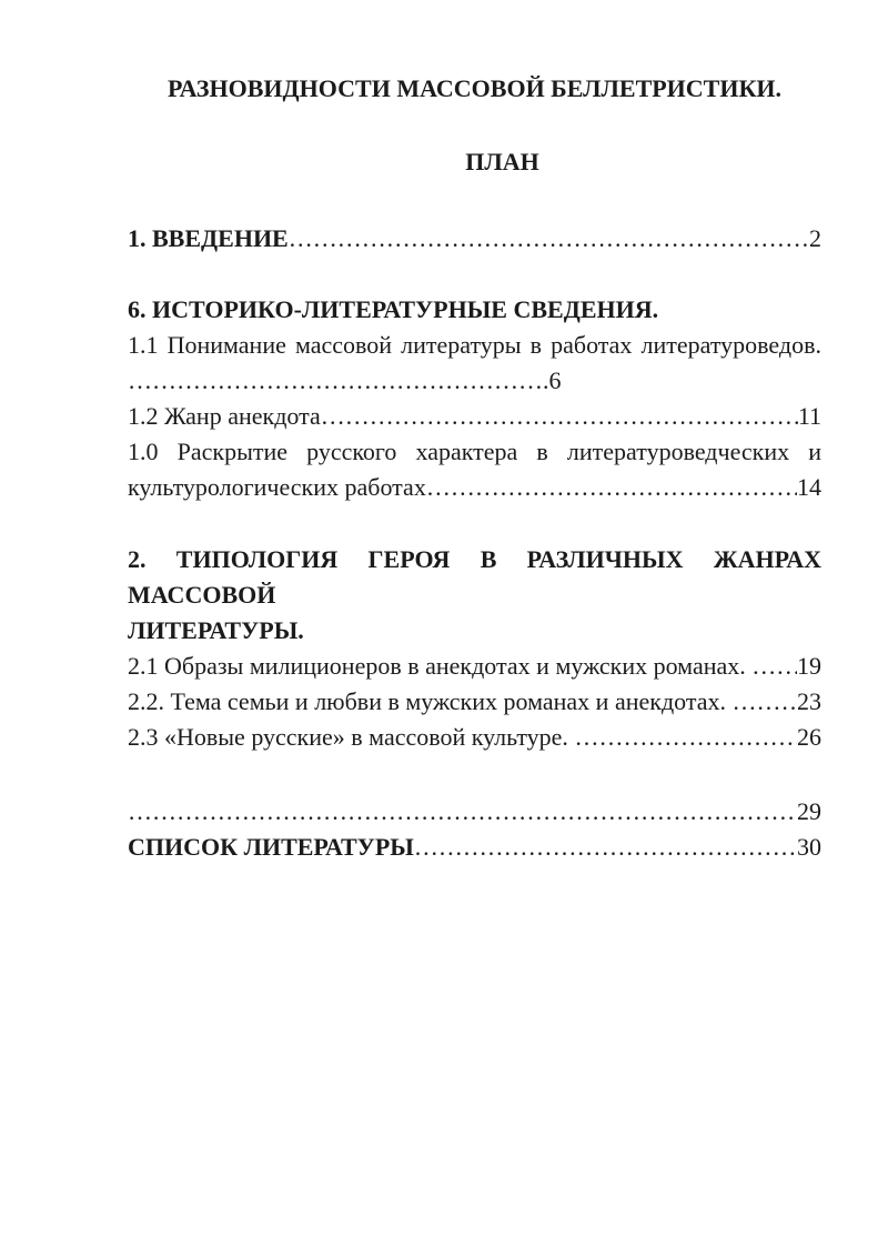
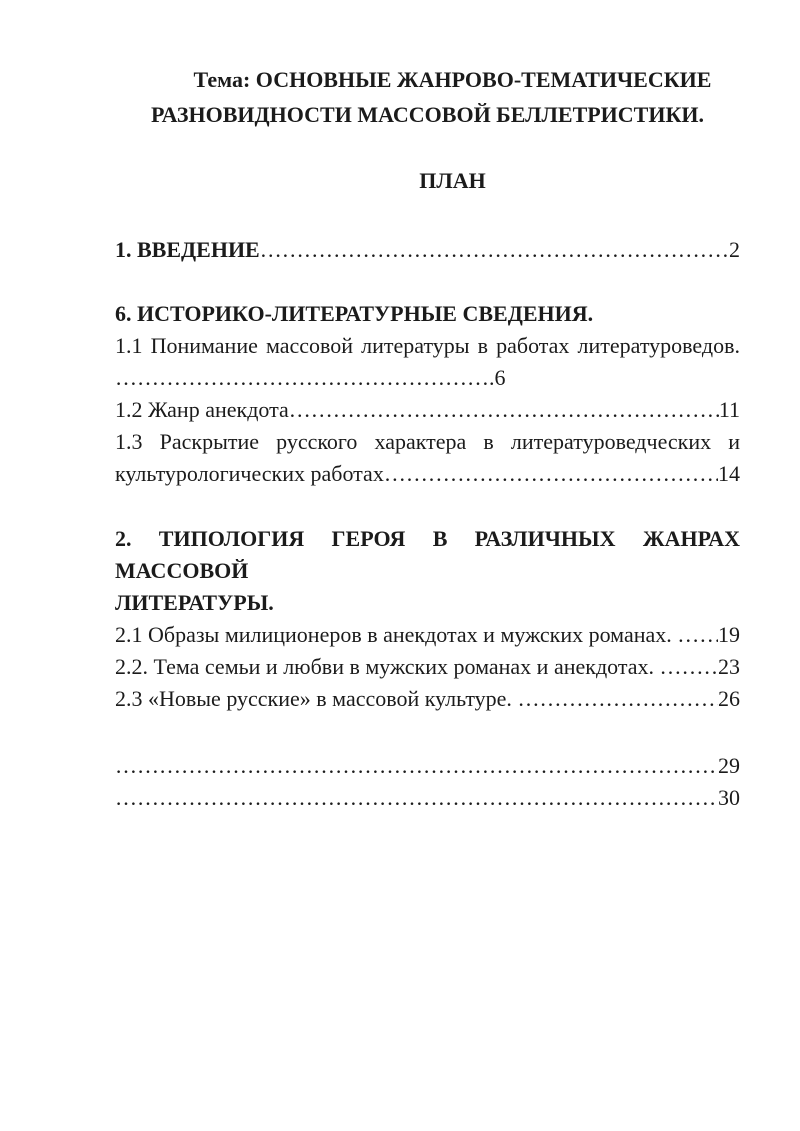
+ Тема: ОСНОВНЫЕ ЖАНРОВО-ТЕМАТИЧЕСКИЕ
  РАЗНОВИДНОСТИ МАССОВОЙ БЕЛЛЕТРИСТИКИ.
  ПЛАН
  1. ВВЕДЕНИЕ
  2
  6. ИСТОРИКО-ЛИТЕРАТУРНЫЕ СВЕДЕНИЯ.
  1.1 Понимание массовой литературы в работах литературоведов.
  …………………………………………….6
  1.2 Жанр анекдота
  11
- 1.0 Раскрытие русского характера в литературоведческих и
+ 1.3 Раскрытие русского характера в литературоведческих и
  культурологических работах
  14
  2. ТИПОЛОГИЯ ГЕРОЯ В РАЗЛИЧНЫХ ЖАНРАХ МАССОВОЙ
  ЛИТЕРАТУРЫ.
  2.1 Образы милиционеров в анекдотах и мужских романах.
  19
  2.2. Тема семьи и любви в мужских романах и анекдотах.
  23
  2.3 «Новые русские» в массовой культуре.
  26
  29
- СПИСОК ЛИТЕРАТУРЫ
  30
